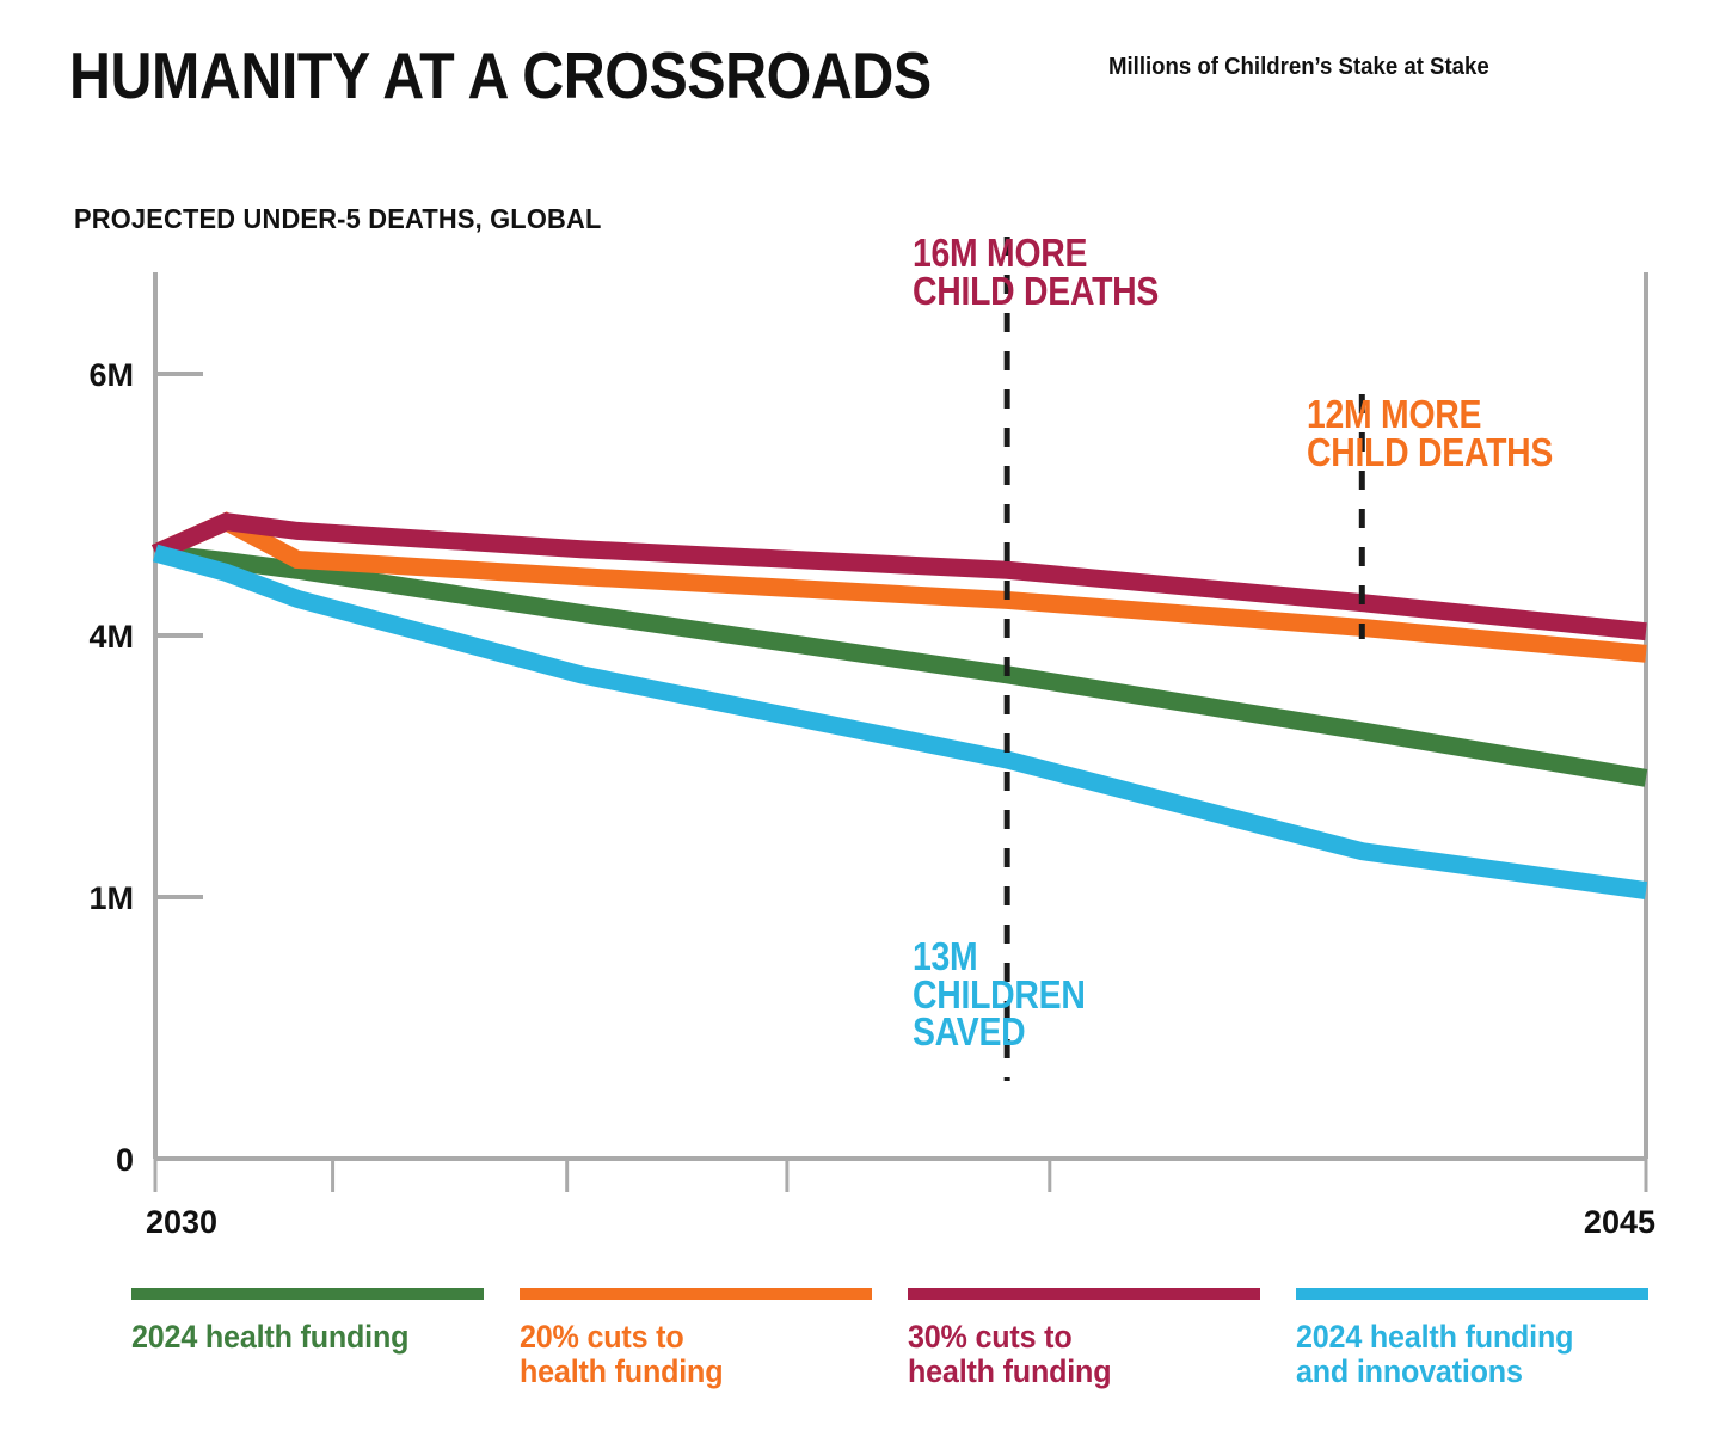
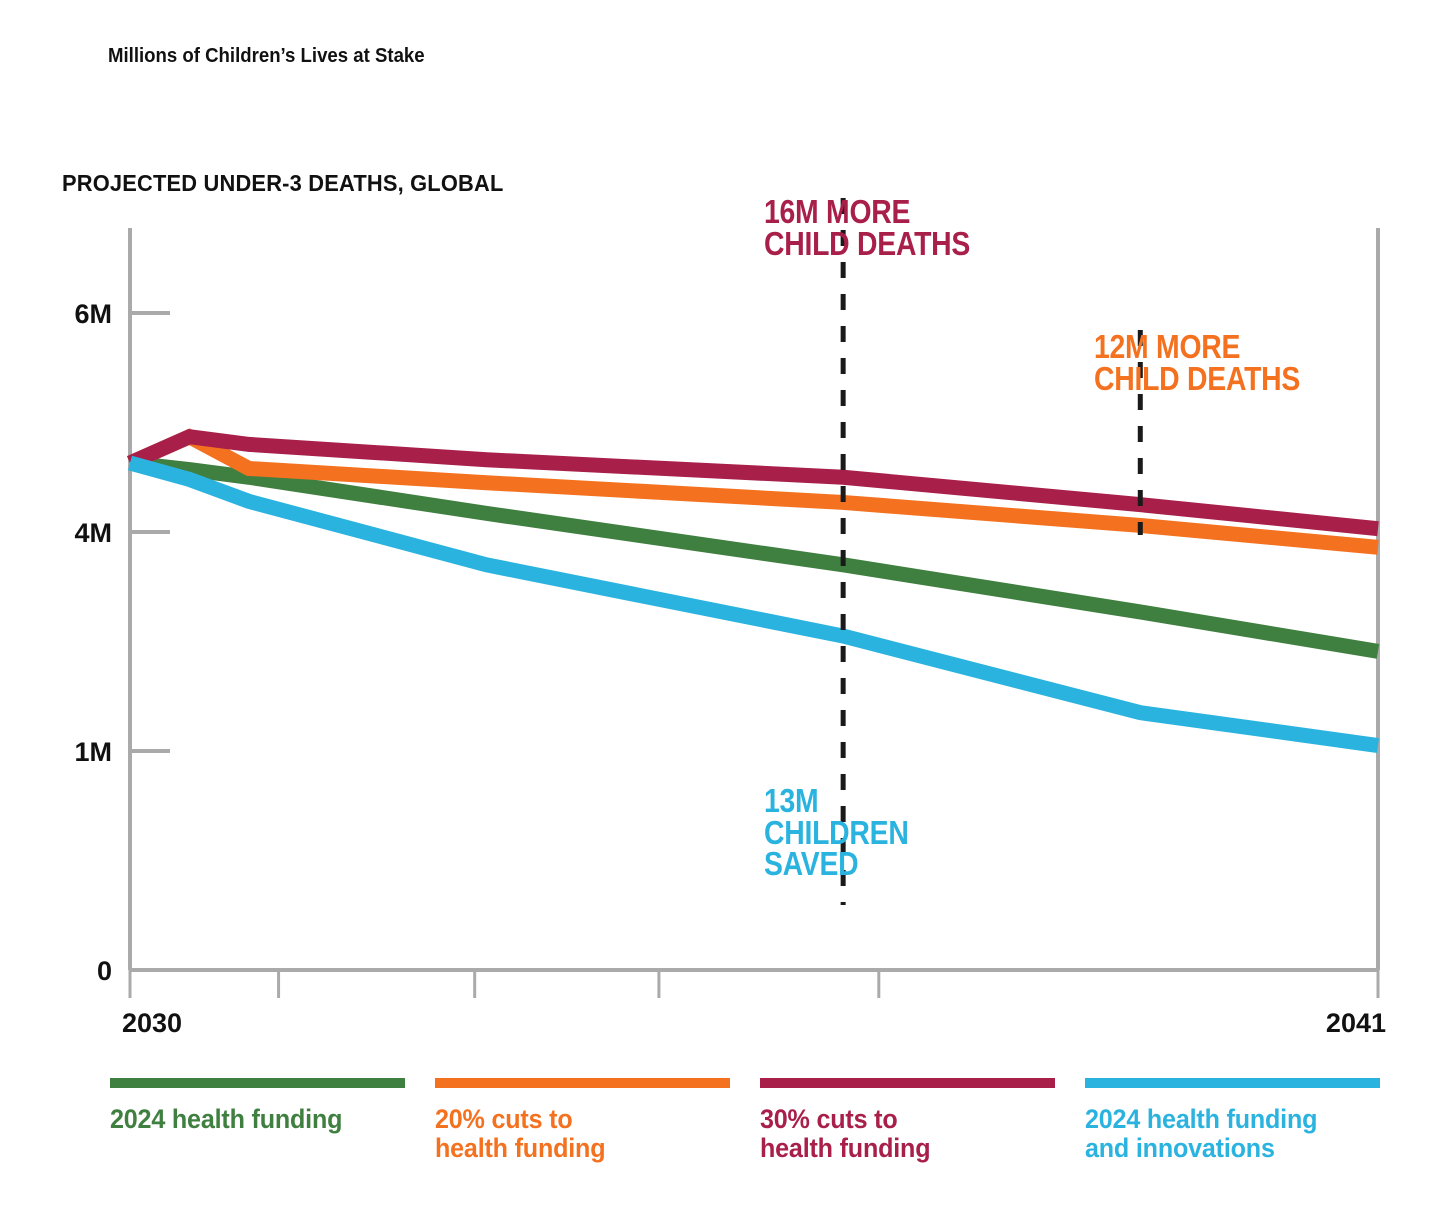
- HUMANITY AT A CROSSROADS
- Millions of Children’s Stake at Stake
+ Millions of Children’s Lives at Stake
- PROJECTED UNDER-5 DEATHS, GLOBAL
+ PROJECTED UNDER-3 DEATHS, GLOBAL
  0
  1M
  4M
  6M
  2030
- 2045
+ 2041
  16M MORE
  CHILD DEATHS
  12M MORE
  CHILD DEATHS
  13M
  CHILDREN
  SAVED
  2024 health funding
  20% cuts to
  health funding
  30% cuts to
  health funding
  2024 health funding
  and innovations
